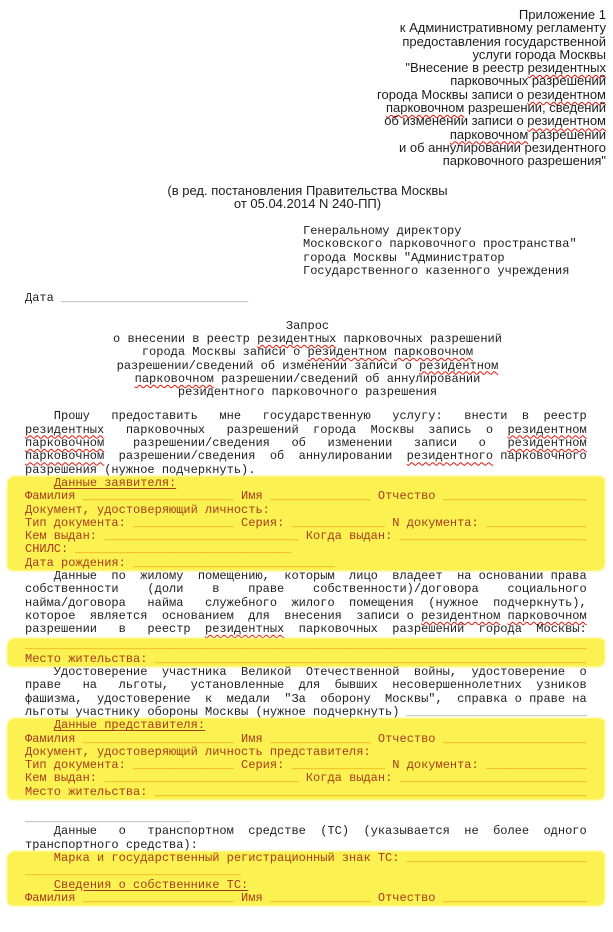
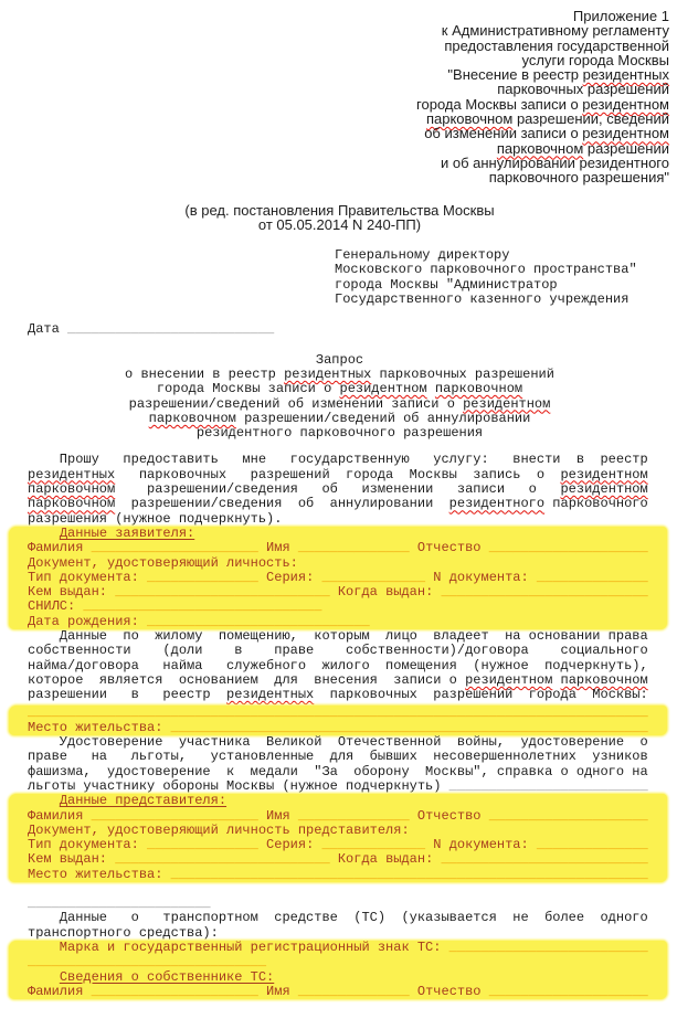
  Приложение 1
  к Административному регламенту
  предоставления государственной
  услуги города Москвы
  "Внесение в реестр резидентных
  парковочных разрешений
  города Москвы записи о резидентном
  парковочном разрешении, сведений
  об изменении записи о резидентном
  парковочном разрешении
  и об аннулировании резидентного
  парковочного разрешения"
  (в ред. постановления Правительства Москвы
- от 05.04.2014 N 240-ПП)
+ от 05.05.2014 N 240-ПП)
  Генеральному директору
  Московского парковочного пространства"
  города Москвы "Администратор
  Государственного казенного учреждения
  Дата __________________________
  Запрос
  о внесении в реестр резидентных парковочных разрешений
  города Москвы записи о резидентном парковочном
  разрешении/сведений об изменении записи о резидентном
  парковочном разрешении/сведений об аннулировании
  резидентного парковочного разрешения
  Прошу предоставить мне государственную услугу: внести в реестр
  резидентных парковочных разрешений города Москвы запись о резидентном
  парковочном разрешении/сведения об изменении записи о резидентном
  парковочном разрешении/сведения об аннулировании резидентного парковочного
  разрешения (нужное подчеркнуть).
  Данные заявителя:
  Фамилия _____________________ Имя ______________ Отчество ____________________
  Документ, удостоверяющий личность:
  Тип документа: ______________ Серия: _____________ N документа: ______________
  Кем выдан: ___________________________ Когда выдан: __________________________
  СНИЛС: ______________________________
  Дата рождения: ____________________________
  Данные по жилому помещению, которым лицо владеет на основании права
  собственности (доли в праве собственности)/договора социального
  найма/договора найма служебного жилого помещения (нужное подчеркнуть),
  которое является основанием для внесения записи о резидентном парковочном
  разрешении в реестр резидентных парковочных разрешений города Москвы:
  ______________________________________________________________________________
  Место жительства: ____________________________________________________________
  Удостоверение участника Великой Отечественной войны, удостоверение о
  праве на льготы, установленные для бывших несовершеннолетних узников
- фашизма, удостоверение к медали "За оборону Москвы", справка о праве на
+ фашизма, удостоверение к медали "За оборону Москвы", справка о одного на
  льготы участнику обороны Москвы (нужное подчеркнуть) _________________________
  Данные представителя:
  Фамилия _____________________ Имя ______________ Отчество ____________________
  Документ, удостоверяющий личность представителя:
  Тип документа: ______________ Серия: _____________ N документа: ______________
  Кем выдан: ___________________________ Когда выдан: __________________________
  Место жительства: ____________________________________________________________
  _______________________
  Данные о транспортном средстве (ТС) (указывается не более одного
  транспортного средства):
  Марка и государственный регистрационный знак ТС: _________________________
  ______________________________
  Сведения о собственнике ТС:
  Фамилия _____________________ Имя ______________ Отчество ____________________
